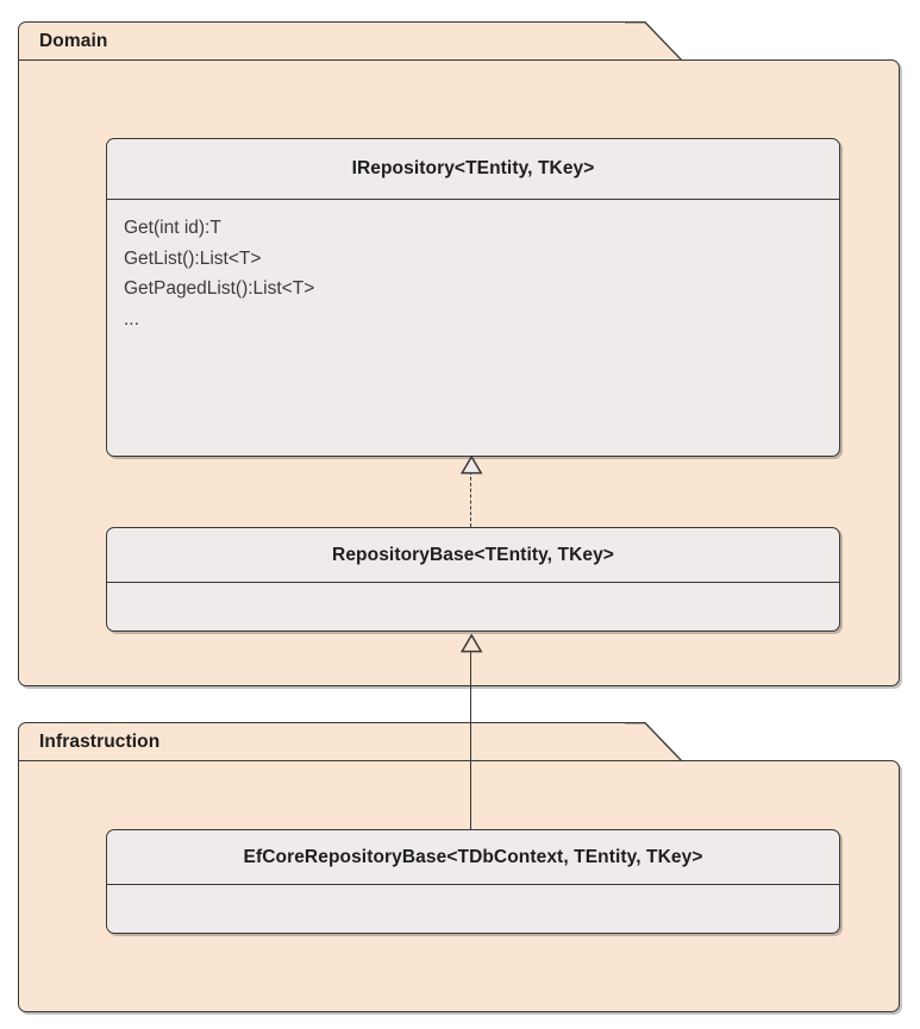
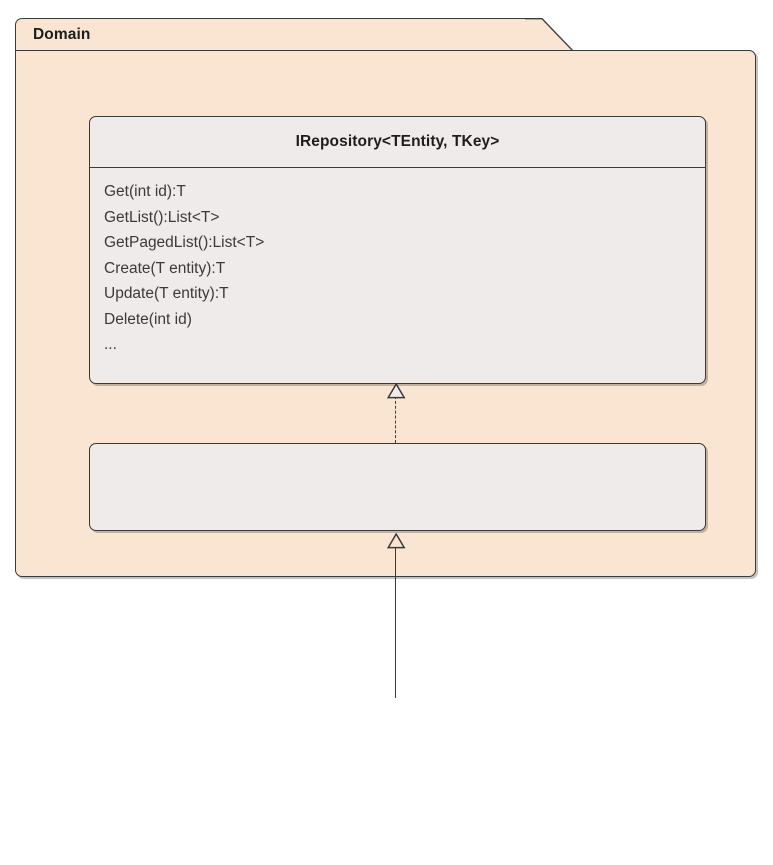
  Domain
  IRepository<TEntity, TKey>
  Get(int id):T
  GetList():List<T>
  GetPagedList():List<T>
+ Create(T entity):T
+ Update(T entity):T
+ Delete(int id)
  ...
- RepositoryBase<TEntity, TKey>
- Infrastruction
- EfCoreRepositoryBase<TDbContext, TEntity, TKey>
